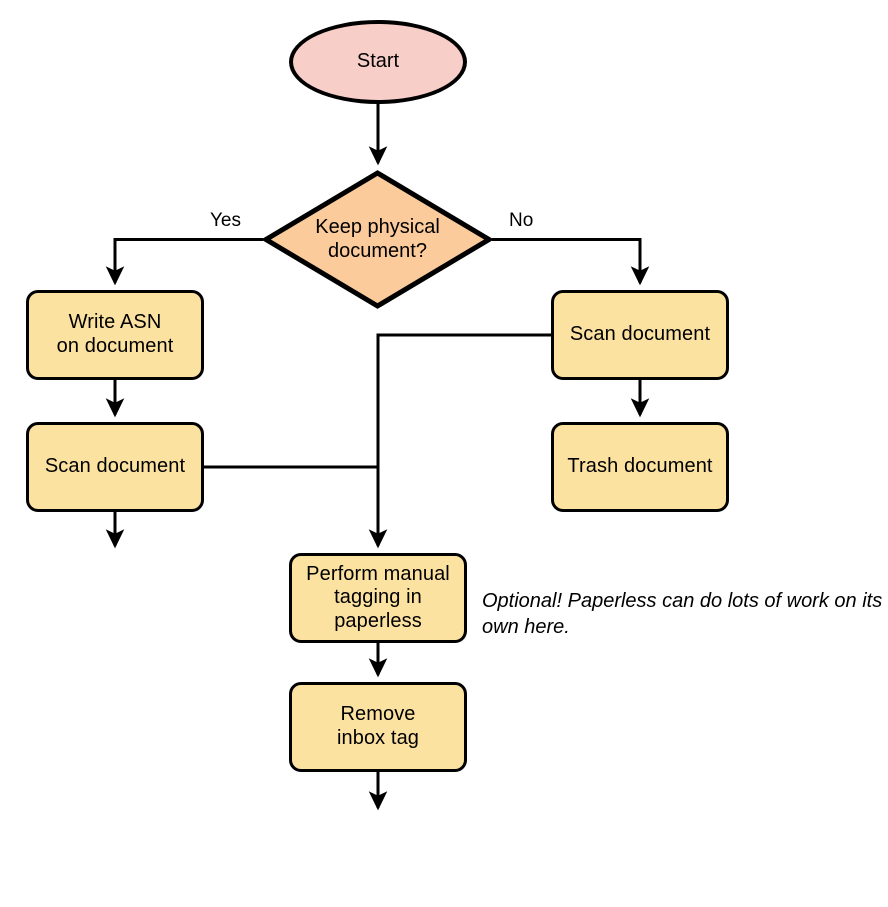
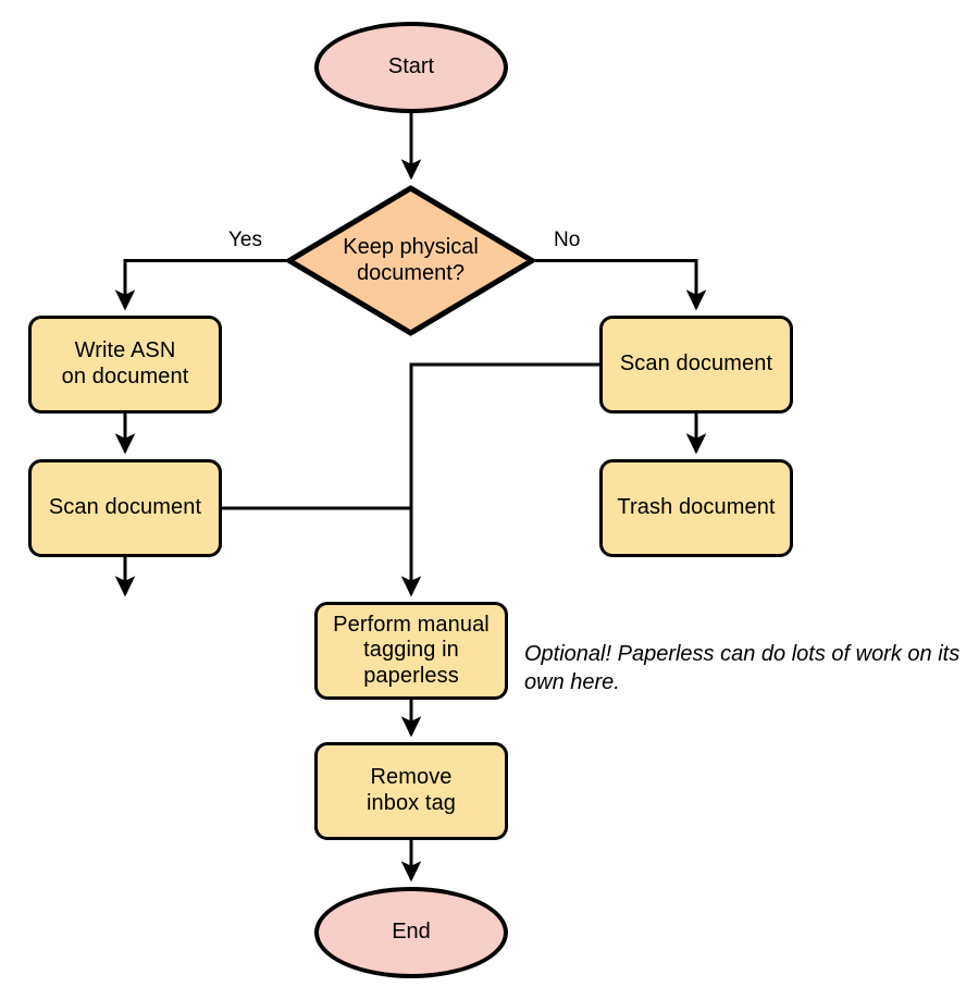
  Start
  Keep physical
  document?
  Write ASN
  on document
  Scan document
  Scan document
  Trash document
  Perform manual
  tagging in
  paperless
  Remove
  inbox tag
+ End
  Yes
  No
  Optional! Paperless can do lots of work on its own here.
